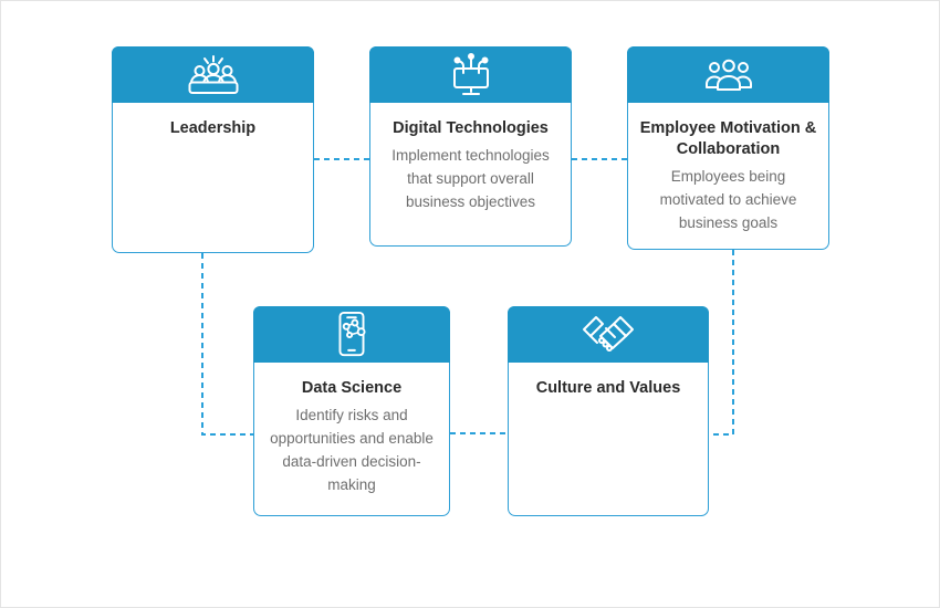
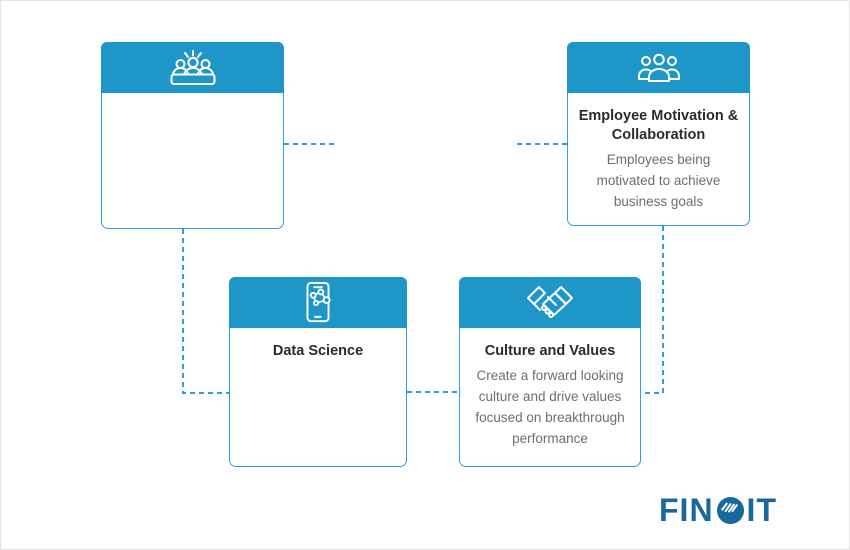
- Leadership
- Digital Technologies
- Implement technologies that support overall business objectives
  Employee Motivation & Collaboration
  Employees being motivated to achieve business goals
  Data Science
- Identify risks and opportunities and enable data-driven decision-making
  Culture and Values
+ Create a forward looking culture and drive values focused on breakthrough performance
+ FIN
+ IT
